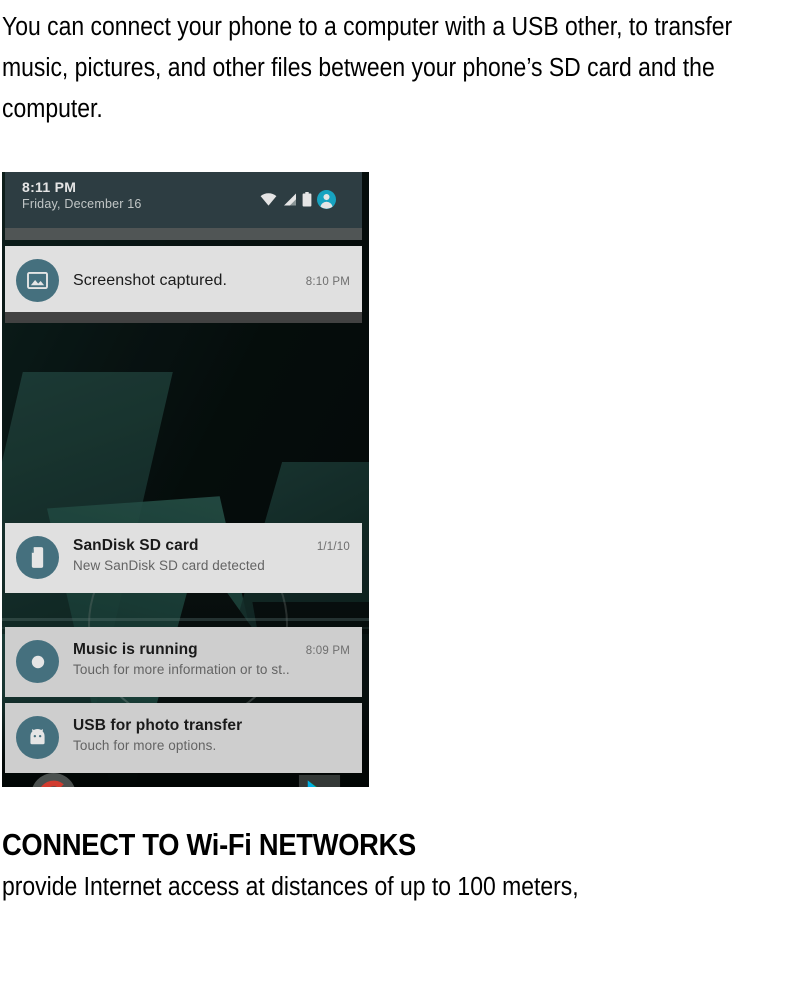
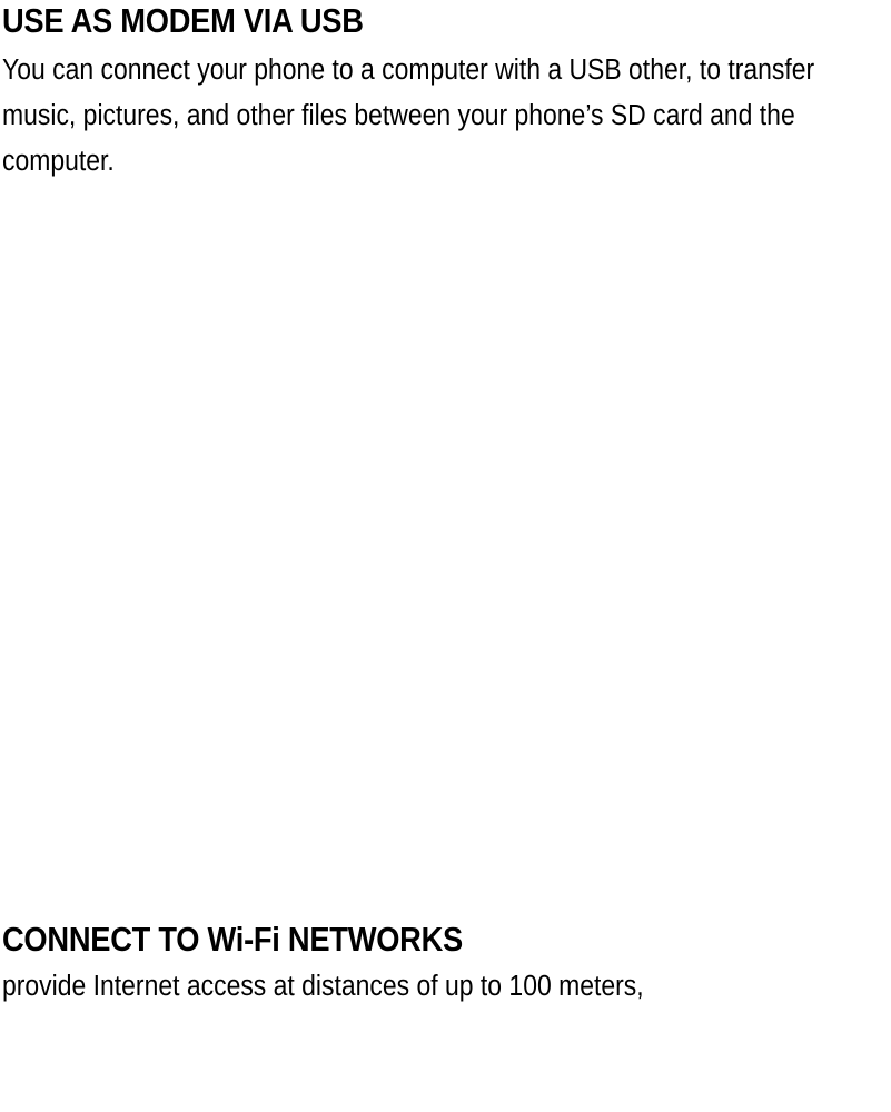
+ USE AS MODEM VIA USB
  You can connect your phone to a computer with a USB other, to transfer music, pictures, and other files between your phone’s SD card and the computer.
- 8:11 PM
- Friday, December 16
- Screenshot captured.
- 8:10 PM
- SanDisk SD card
- 1/1/10
- New SanDisk SD card detected
- Music is running
- 8:09 PM
- Touch for more information or to st..
- USB for photo transfer
- Touch for more options.
  CONNECT TO Wi-Fi NETWORKS
  provide Internet access at distances of up to 100 meters,
